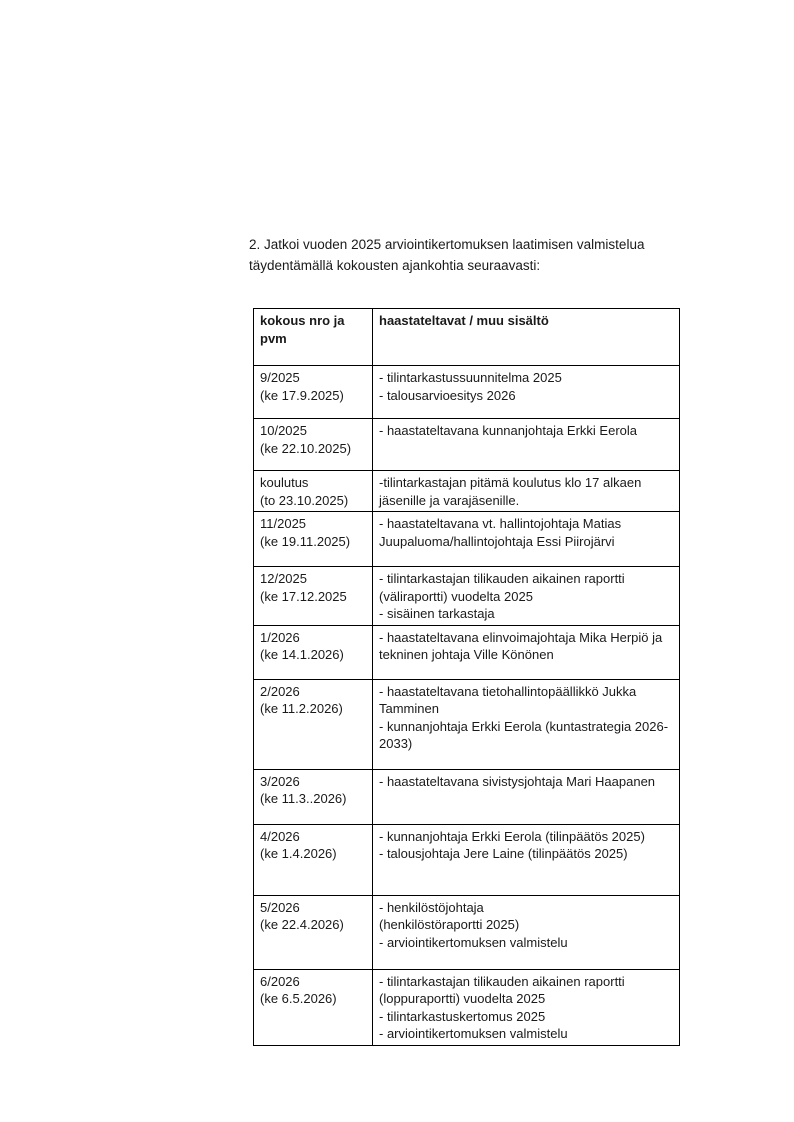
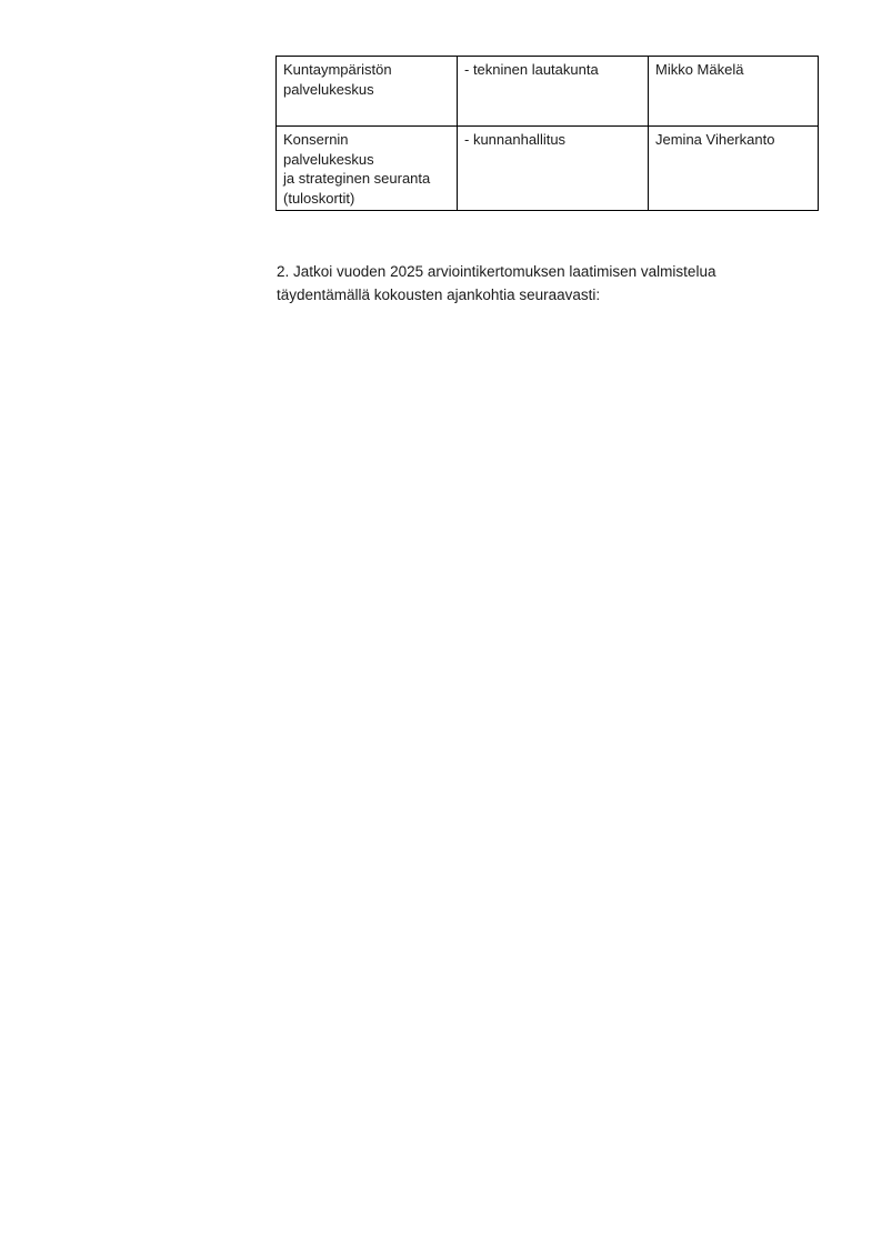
+ Kuntaympäristön palvelukeskus	- tekninen lautakunta	Mikko Mäkelä
+ Konsernin palvelukeskus ja strateginen seuranta (tuloskortit)	- kunnanhallitus	Jemina Viherkanto
  2. Jatkoi vuoden 2025 arviointikertomuksen laatimisen valmistelua
  täydentämällä kokousten ajankohtia seuraavasti:
- kokous nro ja pvm	haastateltavat / muu sisältö
- 9/2025 (ke 17.9.2025)	- tilintarkastussuunnitelma 2025 - talousarvioesitys 2026
- 10/2025 (ke 22.10.2025)	- haastateltavana kunnanjohtaja Erkki Eerola
- koulutus (to 23.10.2025)	-tilintarkastajan pitämä koulutus klo 17 alkaen jäsenille ja varajäsenille.
- 11/2025 (ke 19.11.2025)	- haastateltavana vt. hallintojohtaja Matias Juupaluoma/hallintojohtaja Essi Piirojärvi
- 12/2025 (ke 17.12.2025	- tilintarkastajan tilikauden aikainen raportti (väliraportti) vuodelta 2025 - sisäinen tarkastaja
- 1/2026 (ke 14.1.2026)	- haastateltavana elinvoimajohtaja Mika Herpiö ja tekninen johtaja Ville Könönen
- 2/2026 (ke 11.2.2026)	- haastateltavana tietohallintopäällikkö Jukka Tamminen - kunnanjohtaja Erkki Eerola (kuntastrategia 2026-2033)
- 3/2026 (ke 11.3..2026)	- haastateltavana sivistysjohtaja Mari Haapanen
- 4/2026 (ke 1.4.2026)	- kunnanjohtaja Erkki Eerola (tilinpäätös 2025) - talousjohtaja Jere Laine (tilinpäätös 2025)
- 5/2026 (ke 22.4.2026)	- henkilöstöjohtaja (henkilöstöraportti 2025) - arviointikertomuksen valmistelu
- 6/2026 (ke 6.5.2026)	- tilintarkastajan tilikauden aikainen raportti (loppuraportti) vuodelta 2025 - tilintarkastuskertomus 2025 - arviointikertomuksen valmistelu
